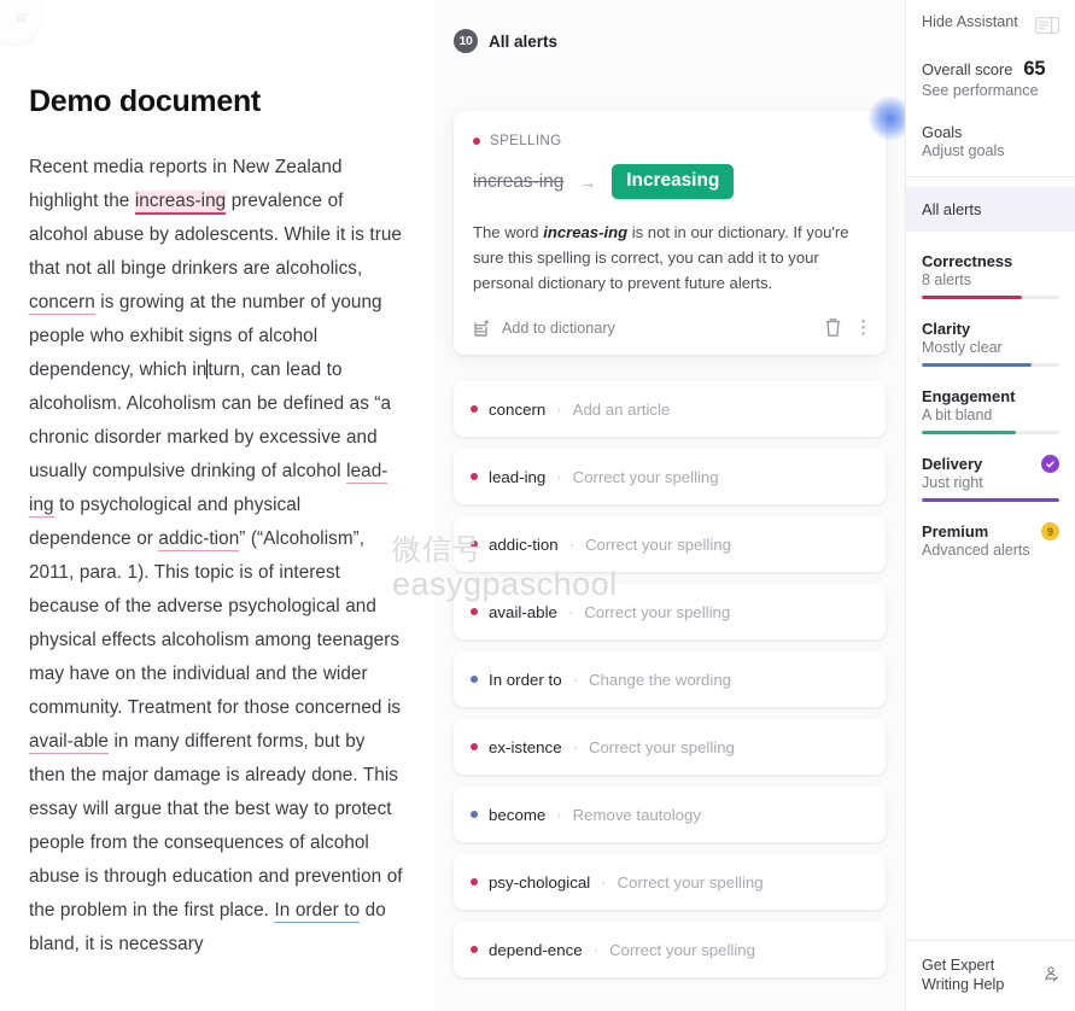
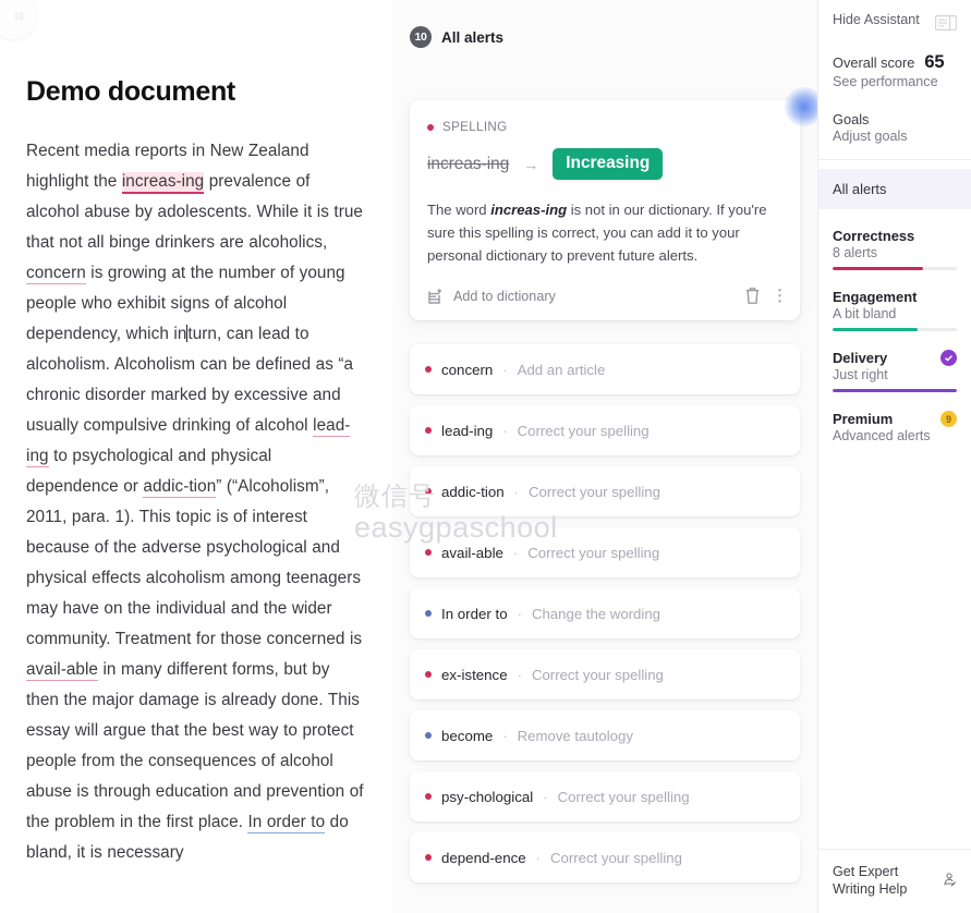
  Demo document
  Recent media reports in New Zealand highlight the increas-ing prevalence of alcohol abuse by adolescents. While it is true that not all binge drinkers are alcoholics, concern is growing at the number of young people who exhibit signs of alcohol dependency, which inturn, can lead to alcoholism. Alcoholism can be defined as “a chronic disorder marked by excessive and usually compulsive drinking of alcohol lead-ing to psychological and physical dependence or addic-tion” (“Alcoholism”, 2011, para. 1). This topic is of interest because of the adverse psychological and physical effects alcoholism among teenagers may have on the individual and the wider community. Treatment for those concerned is avail-able in many different forms, but by then the major damage is already done. This essay will argue that the best way to protect people from the consequences of alcohol abuse is through education and prevention of the problem in the first place. In order to do bland, it is necessary
  10
  All alerts
  SPELLING
  increas-ing
  →
  Increasing
  The word increas-ing is not in our dictionary. If you're sure this spelling is correct, you can add it to your personal dictionary to prevent future alerts.
  Add to dictionary
  concern
  ·
  Add an article
  lead-ing
  ·
  Correct your spelling
  addic-tion
  ·
  Correct your spelling
  avail-able
  ·
  Correct your spelling
  In order to
  ·
  Change the wording
  ex-istence
  ·
  Correct your spelling
  become
  ·
  Remove tautology
  psy-chological
  ·
  Correct your spelling
  depend-ence
  ·
  Correct your spelling
  Hide Assistant
  Overall score
  65
  See performance
  Goals
  Adjust goals
  All alerts
  Correctness
  8 alerts
- Clarity
- Mostly clear
  Engagement
  A bit bland
  Delivery
  Just right
  Premium
  9
  Advanced alerts
  Get Expert Writing Help
  微信号
  easygpaschool
